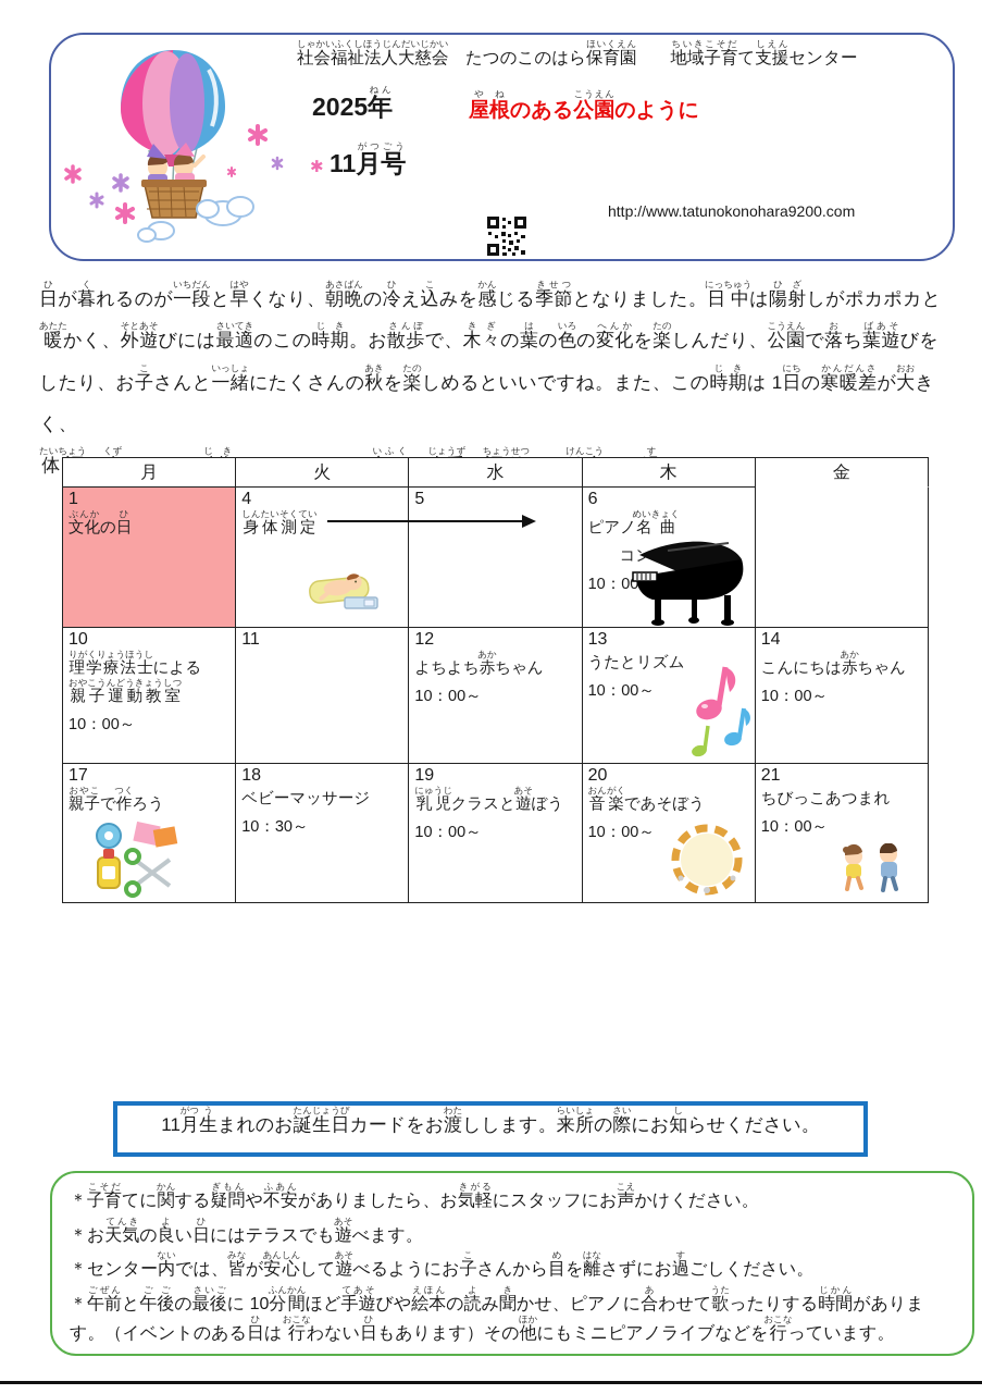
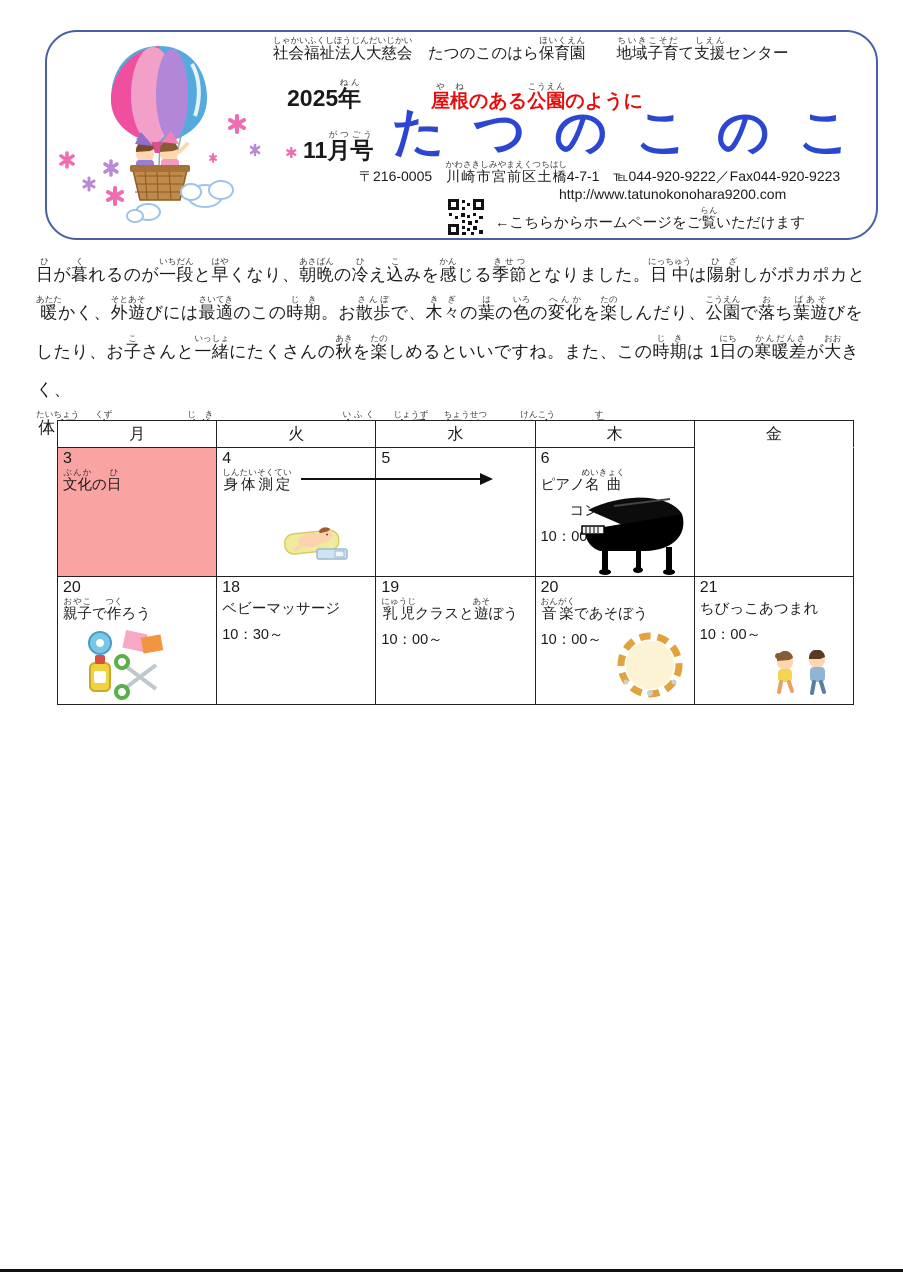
  社会福祉法人大慈会しゃかいふくしほうじんだいじかい たつのこのはら保育園ほいくえん 地域子育ちいきこそだて支援しえんセンター
  2025年ねん
  屋根やねのある公園こうえんのように
  11月号がつごう
  ✱
+ たつのこのこ
+ 〒216-0005 川崎市宮前区土橋かわさきしみやまえくつちはし4-7-1 ℡044-920-9222／Fax044-920-9223
  http://www.tatunokonohara9200.com
+ ←こちらからホームページをご覧らんいただけます
  日ひが暮くれるのが一段いちだんと早はやくなり、朝晩あさばんの冷ひえ込こみを感かんじる季節きせつとなりました。日中にっちゅうは陽射ひざしがポカポカと
  暖あたたかく、外遊そとあそびには最適さいてきのこの時期じき。お散歩さんぽで、木々きぎの葉はの色いろの変化へんかを楽たのしんだり、公園こうえんで落おち葉遊ばあそびを
  したり、お子こさんと一緒いっしょにたくさんの秋あきを楽たのしめるといいですね。また、この時期じきは 1日にちの寒暖差かんだんさが大おおきく、
  月	火	水	木	金
- 1 文化ぶんかの日ひ	4 身体測定しんたいそくてい	5	6 ピアノ名曲めいきょく コ10：00
+ 3 文化ぶんかの日ひ	4 身体測定しんたいそくてい	5	6 ピアノ名曲めいきょく コ10：00
- 10 理学療法士りがくりょうほうしによる親子運動教室おやこうんどうきょうしつ10：00～	11	12 よちよち赤あかちゃん10：00～	13 うたとリズム10：00～	14 こんにちは赤あかちゃん10：00～
- 17 親子おやこで作つくろう	18 ベビーマッサージ10：30～	19 乳児にゅうじクラスと遊あそぼう10：00～	20 音楽おんがくであそぼう10：00～	21 ちびっこあつまれ10：00～
+ 20 親子おやこで作つくろう	18 ベビーマッサージ10：30～	19 乳児にゅうじクラスと遊あそぼう10：00～	20 音楽おんがくであそぼう10：00～	21 ちびっこあつまれ10：00～
- 11月がつ生うまれのお誕生日たんじょうびカードをお渡わたしします。来所らいしょの際さいにお知しらせください。
- ＊子育こそだてに関かんする疑問ぎもんや不安ふあんがありましたら、お気軽きがるにスタッフにお声こえかけください。
- ＊お天気てんきの良よい日ひにはテラスでも遊あそべます。
- ＊センター内ないでは、皆みなが安心あんしんして遊あそべるようにお子こさんから目めを離はなさずにお過すごしください。
- ＊午前ごぜんと午後ごごの最後さいごに 10分間ふんかんほど手遊てあそびや絵本えほんの読よみ聞きかせ、ピアノに合あわせて歌うたったりする時間じかんがあります。（イベントのある日ひは 行おこなわない日ひもあります）その他ほかにもミニピアノライブなどを行おこなっています。
